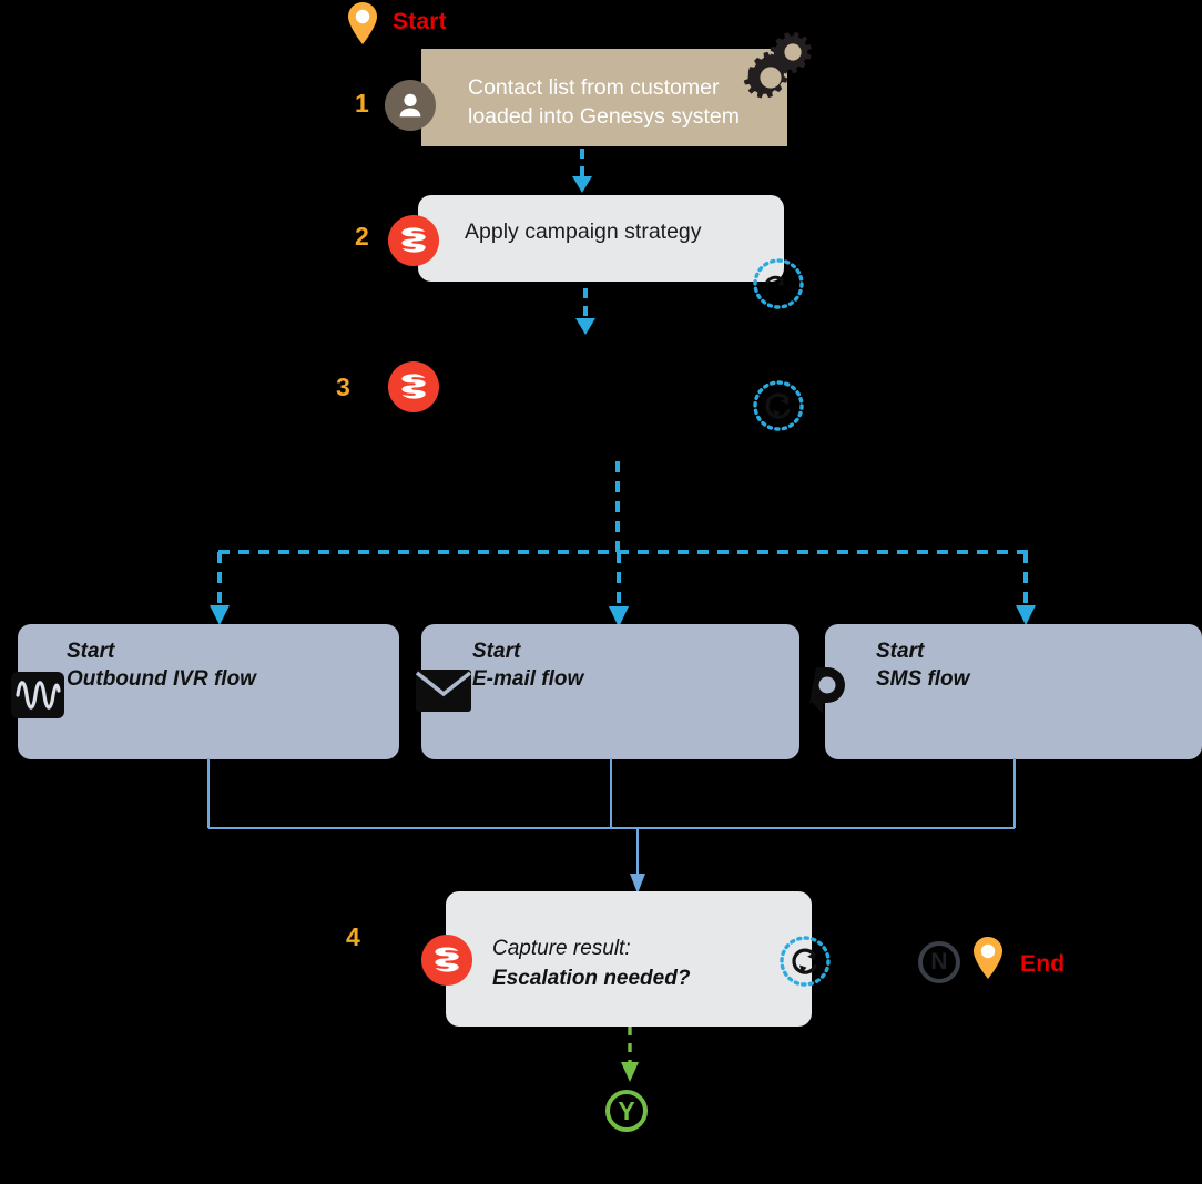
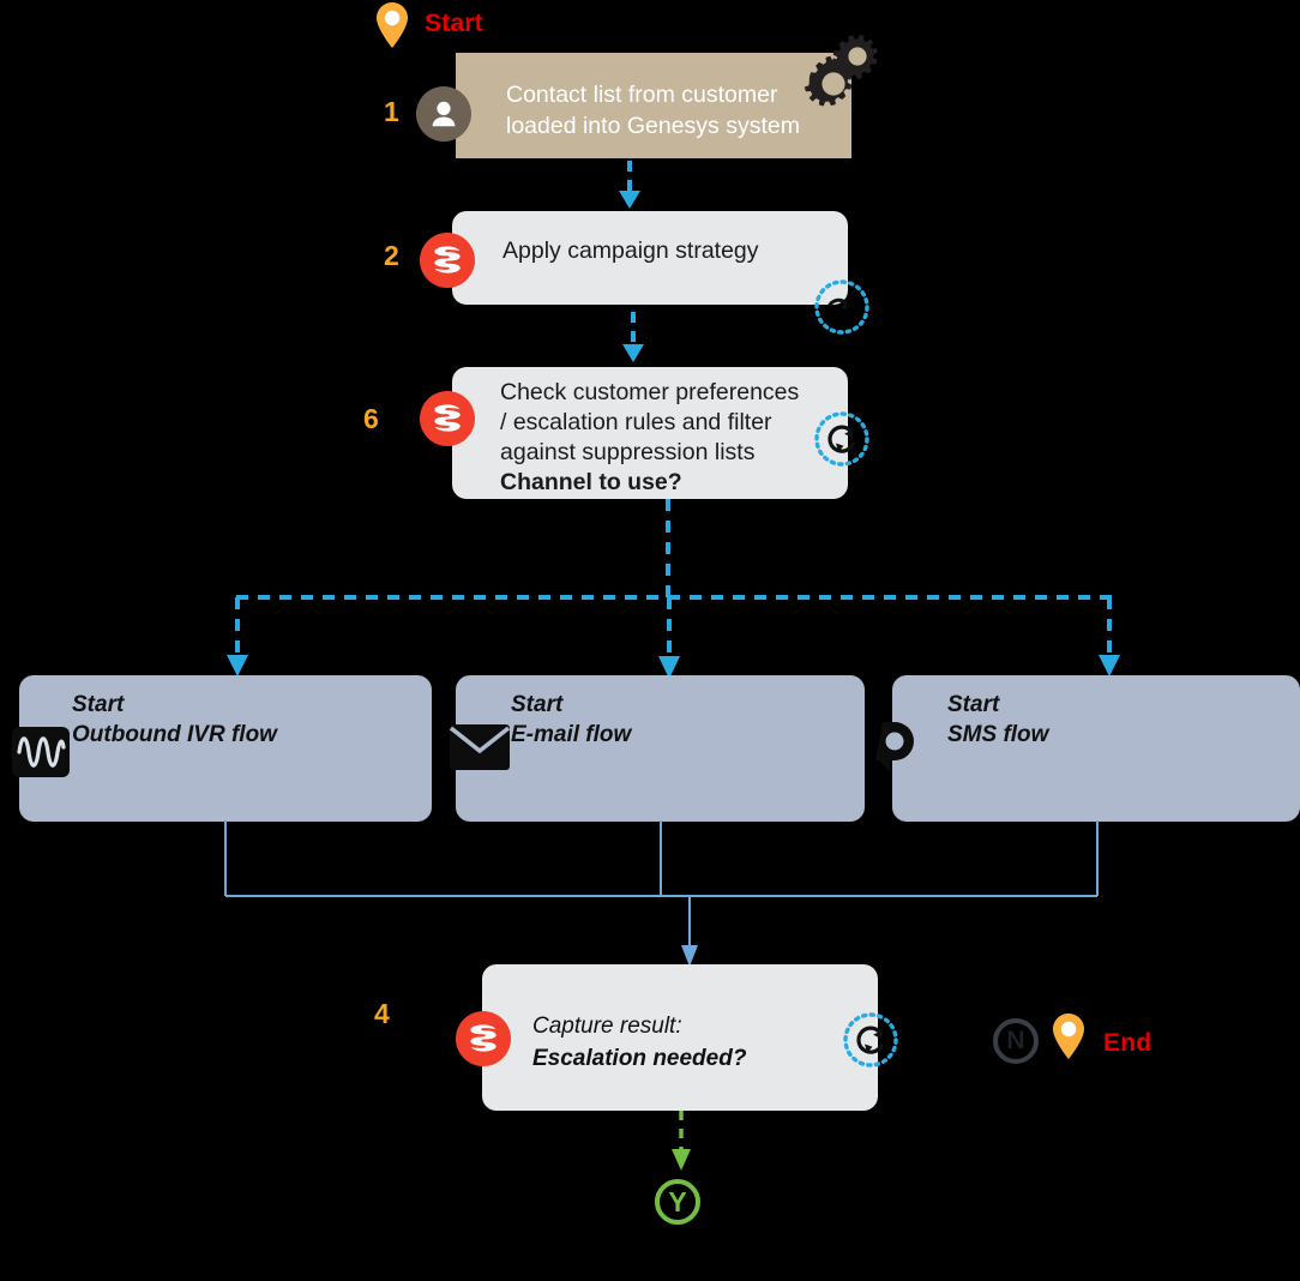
  Start
  1
  Contact list from customer
  loaded into Genesys system
  2
  Apply campaign strategy
- 3
+ 6
+ Check customer preferences
+ / escalation rules and filter
+ against suppression lists
+ Channel to use?
  Start
  Outbound IVR flow
  Start
  E-mail flow
  Start
  SMS flow
  4
  Capture result:
  Escalation needed?
  N
  End
  Y
